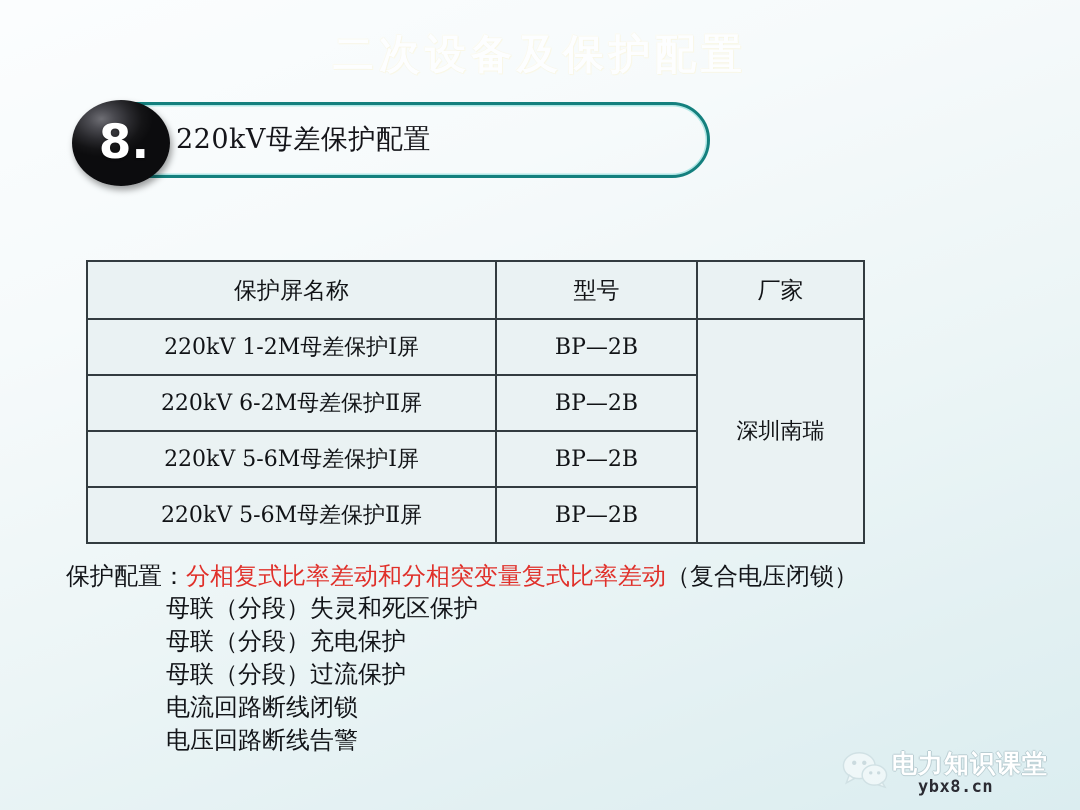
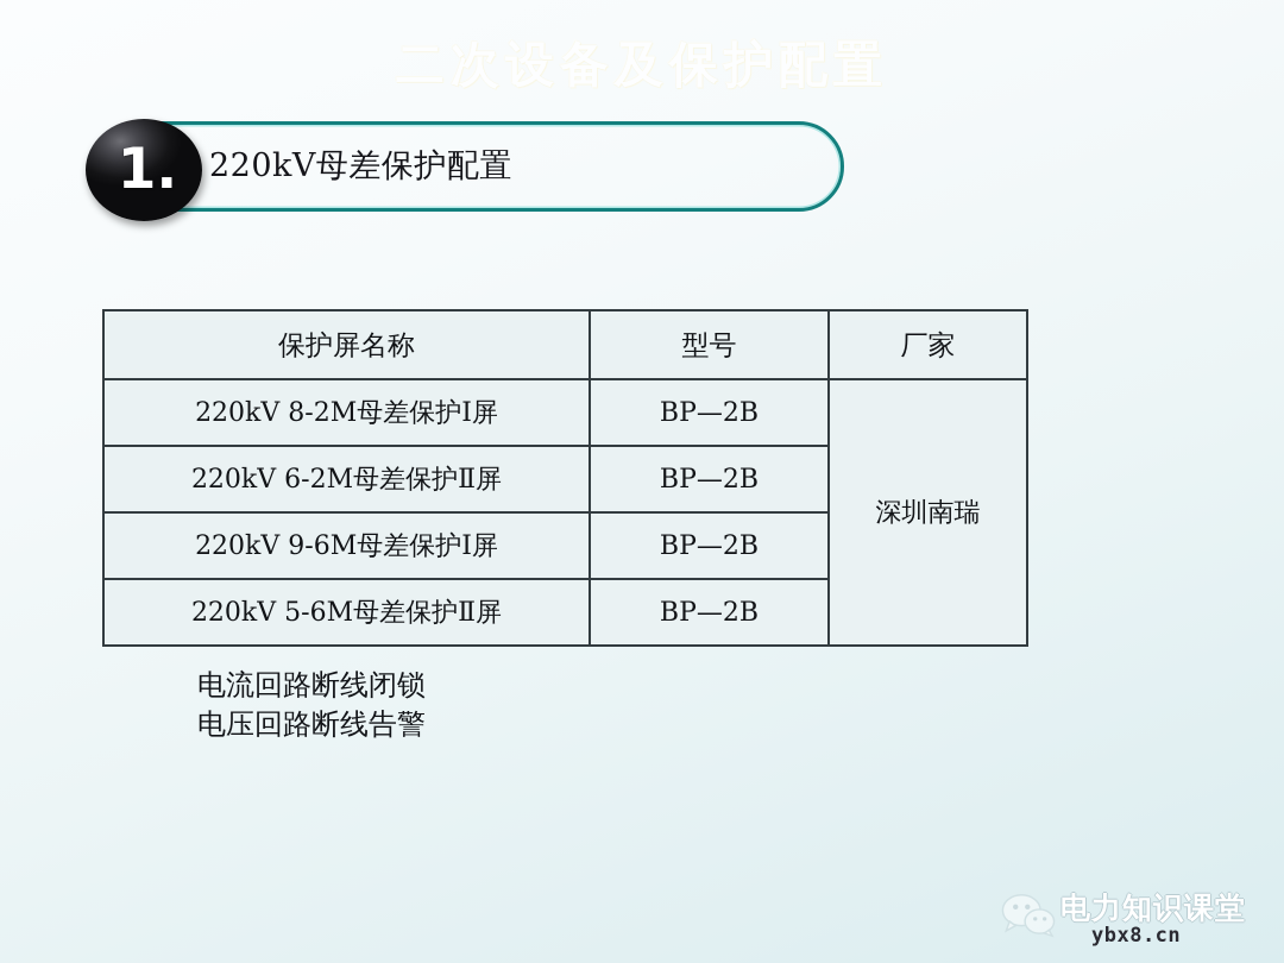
  二次设备及保护配置
  220kV母差保护配置
- 8.
+ 1.
  保护屏名称	型号	厂家
- 220kV 1-2M母差保护Ⅰ屏	BP—2B	深圳南瑞
+ 220kV 8-2M母差保护Ⅰ屏	BP—2B	深圳南瑞
  220kV 6-2M母差保护Ⅱ屏	BP—2B
- 220kV 5-6M母差保护Ⅰ屏	BP—2B
+ 220kV 9-6M母差保护Ⅰ屏	BP—2B
  220kV 5-6M母差保护Ⅱ屏	BP—2B
- 保护配置：分相复式比率差动和分相突变量复式比率差动（复合电压闭锁）
- 母联（分段）失灵和死区保护
- 母联（分段）充电保护
- 母联（分段）过流保护
  电流回路断线闭锁
  电压回路断线告警
  电力知识课堂
  ybx8.cn
